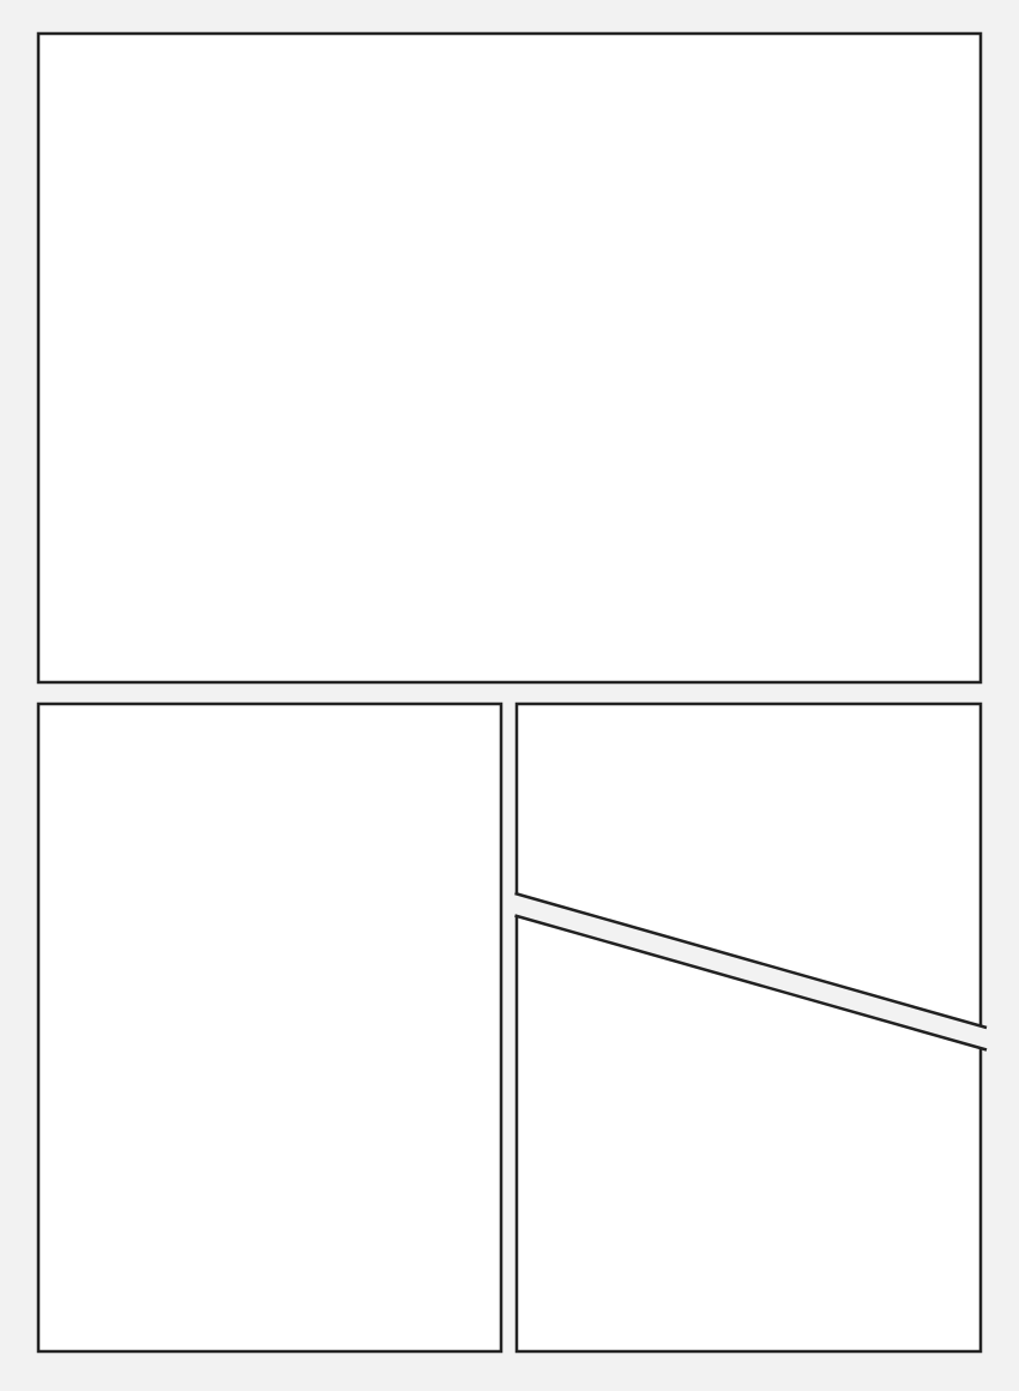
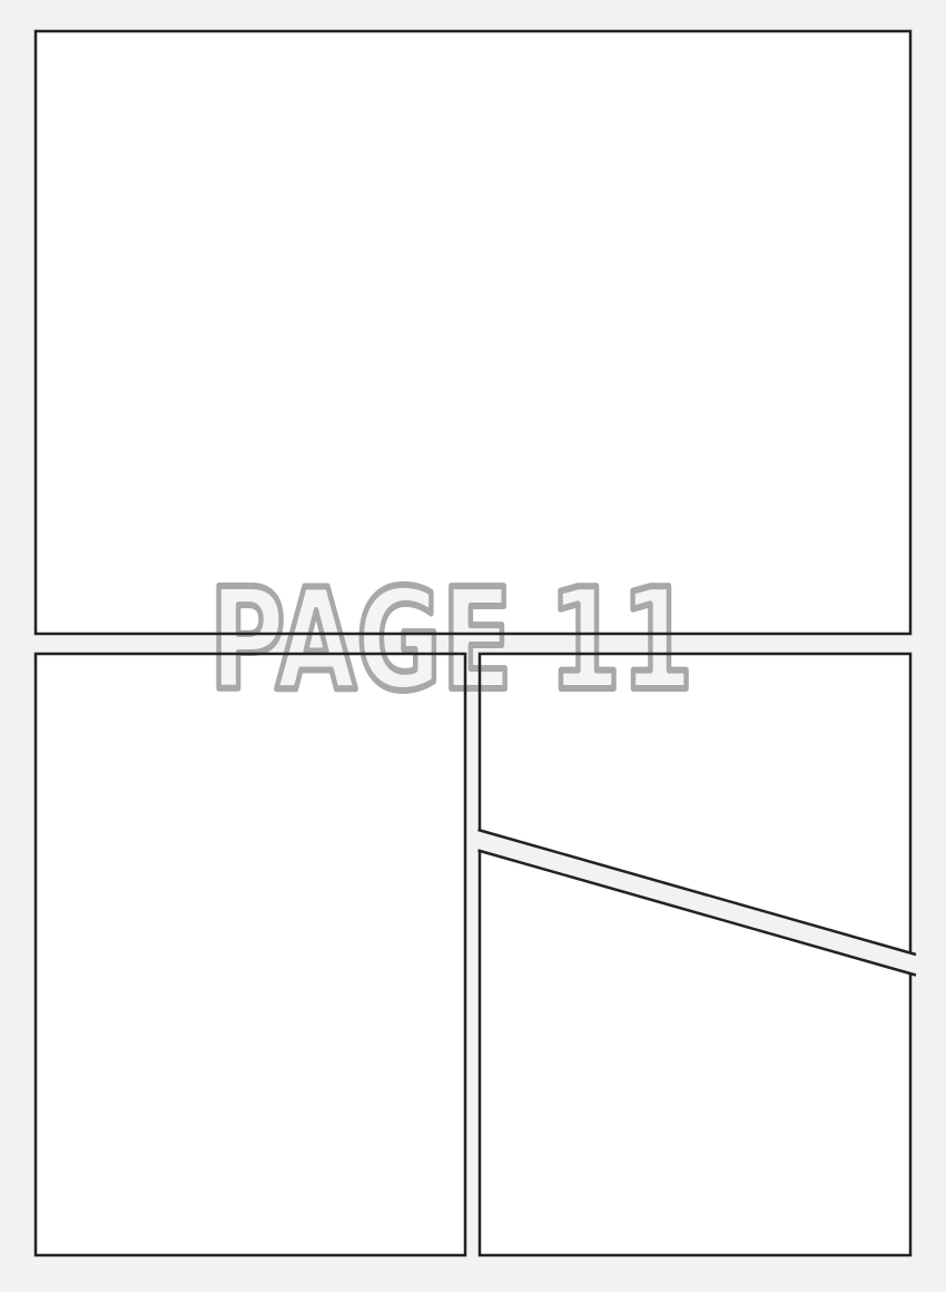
+ PAGE 11
